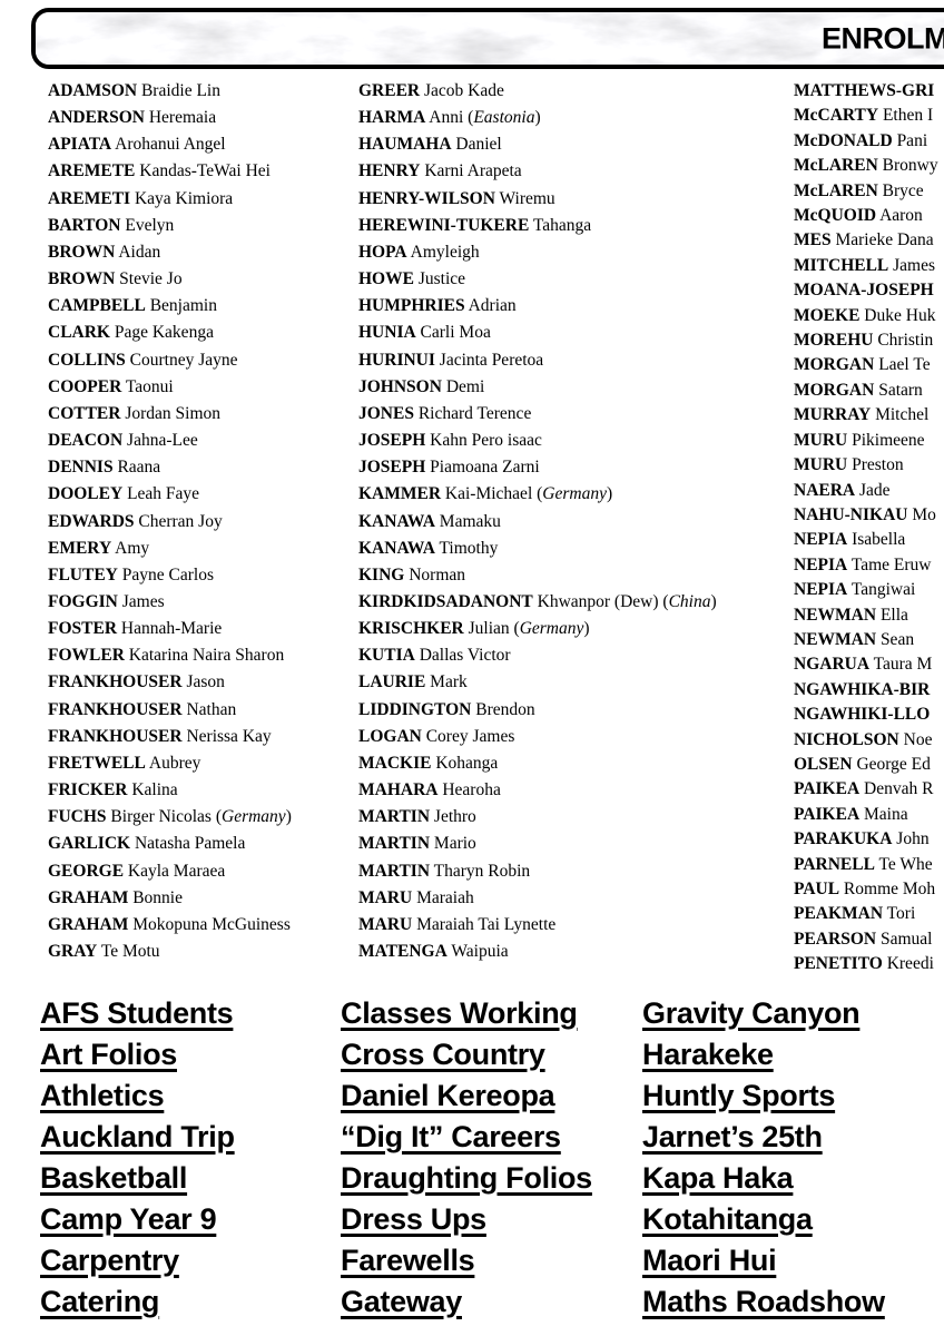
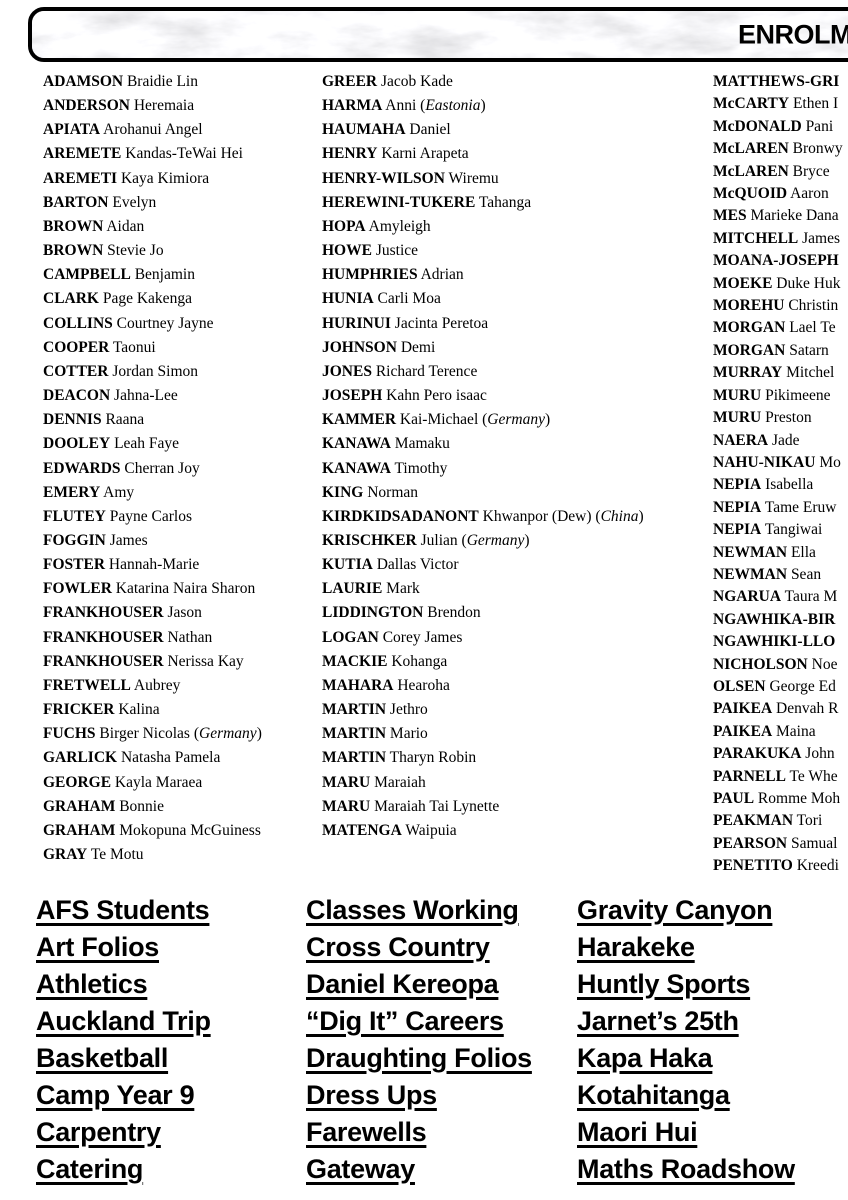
  ENROLM
  ADAMSON Braidie Lin
  ANDERSON Heremaia
  APIATA Arohanui Angel
  AREMETE Kandas-TeWai Hei
  AREMETI Kaya Kimiora
  BARTON Evelyn
  BROWN Aidan
  BROWN Stevie Jo
  CAMPBELL Benjamin
  CLARK Page Kakenga
  COLLINS Courtney Jayne
  COOPER Taonui
  COTTER Jordan Simon
  DEACON Jahna-Lee
  DENNIS Raana
  DOOLEY Leah Faye
  EDWARDS Cherran Joy
  EMERY Amy
  FLUTEY Payne Carlos
  FOGGIN James
  FOSTER Hannah-Marie
  FOWLER Katarina Naira Sharon
  FRANKHOUSER Jason
  FRANKHOUSER Nathan
  FRANKHOUSER Nerissa Kay
  FRETWELL Aubrey
  FRICKER Kalina
  FUCHS Birger Nicolas (Germany)
  GARLICK Natasha Pamela
  GEORGE Kayla Maraea
  GRAHAM Bonnie
  GRAHAM Mokopuna McGuiness
  GRAY Te Motu
  GREER Jacob Kade
  HARMA Anni (Eastonia)
  HAUMAHA Daniel
  HENRY Karni Arapeta
  HENRY-WILSON Wiremu
  HEREWINI-TUKERE Tahanga
  HOPA Amyleigh
  HOWE Justice
  HUMPHRIES Adrian
  HUNIA Carli Moa
  HURINUI Jacinta Peretoa
  JOHNSON Demi
  JONES Richard Terence
  JOSEPH Kahn Pero isaac
- JOSEPH Piamoana Zarni
  KAMMER Kai-Michael (Germany)
  KANAWA Mamaku
  KANAWA Timothy
  KING Norman
  KIRDKIDSADANONT Khwanpor (Dew) (China)
  KRISCHKER Julian (Germany)
  KUTIA Dallas Victor
  LAURIE Mark
  LIDDINGTON Brendon
  LOGAN Corey James
  MACKIE Kohanga
  MAHARA Hearoha
  MARTIN Jethro
  MARTIN Mario
  MARTIN Tharyn Robin
  MARU Maraiah
  MARU Maraiah Tai Lynette
  MATENGA Waipuia
  MATTHEWS-GRI
  McCARTY Ethen I
  McDONALD Pani
  McLAREN Bronwy
  McLAREN Bryce
  McQUOID Aaron
  MES Marieke Dana
  MITCHELL James
  MOANA-JOSEPH
  MOEKE Duke Huk
  MOREHU Christin
  MORGAN Lael Te
  MORGAN Satarn
  MURRAY Mitchel
  MURU Pikimeene
  MURU Preston
  NAERA Jade
  NAHU-NIKAU Mo
  NEPIA Isabella
  NEPIA Tame Eruw
  NEPIA Tangiwai
  NEWMAN Ella
  NEWMAN Sean
  NGARUA Taura M
  NGAWHIKA-BIR
  NGAWHIKI-LLO
  NICHOLSON Noe
  OLSEN George Ed
  PAIKEA Denvah R
  PAIKEA Maina
  PARAKUKA John
  PARNELL Te Whe
  PAUL Romme Moh
  PEAKMAN Tori
  PEARSON Samual
  PENETITO Kreedi
  AFS Students
  Art Folios
  Athletics
  Auckland Trip
  Basketball
  Camp Year 9
  Carpentry
  Catering
  Classes Working
  Cross Country
  Daniel Kereopa
  “Dig It” Careers
  Draughting Folios
  Dress Ups
  Farewells
  Gateway
  Gravity Canyon
  Harakeke
  Huntly Sports
  Jarnet’s 25th
  Kapa Haka
  Kotahitanga
  Maori Hui
  Maths Roadshow
